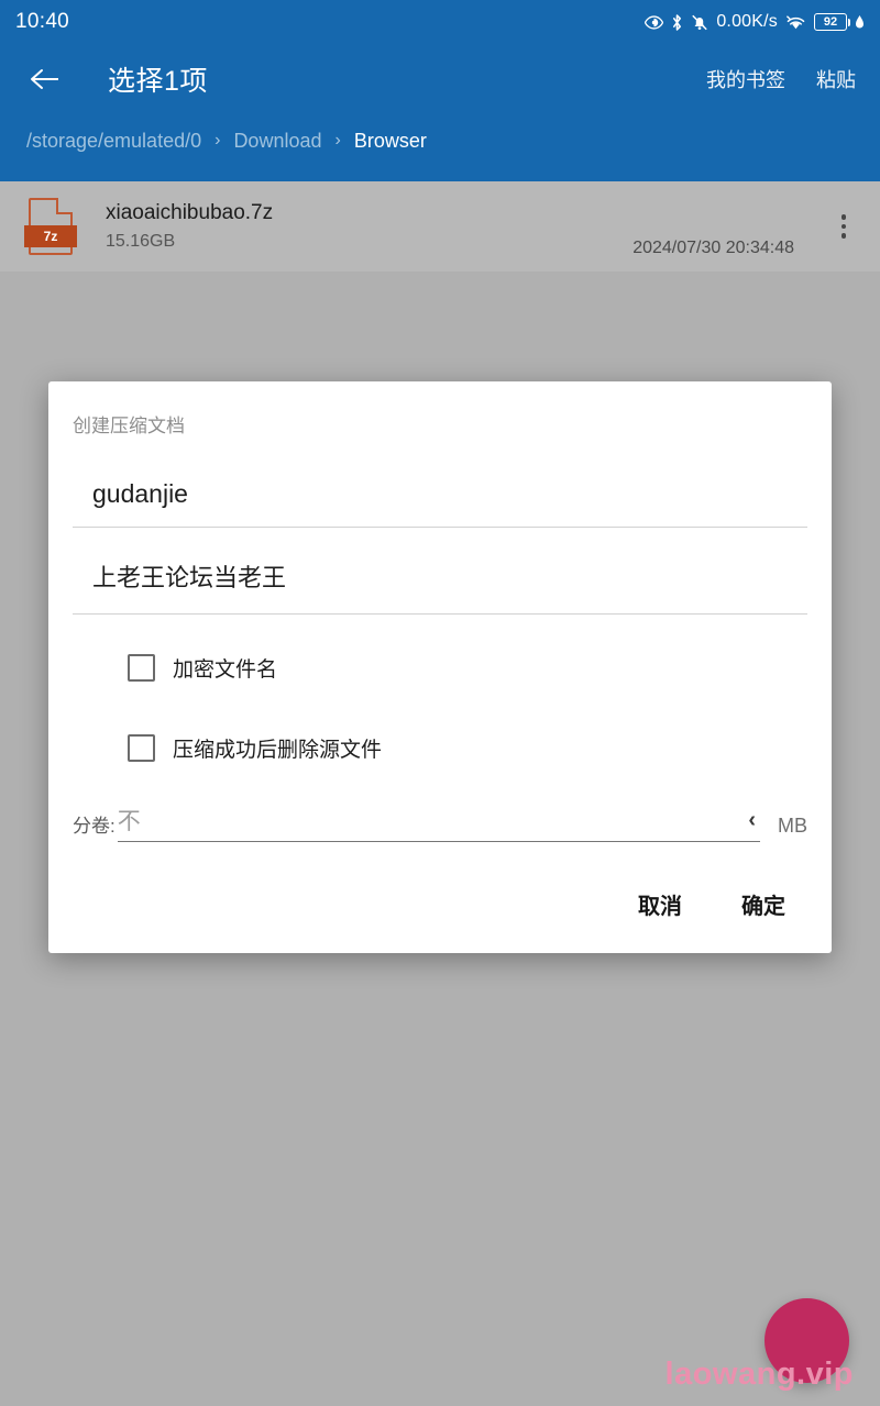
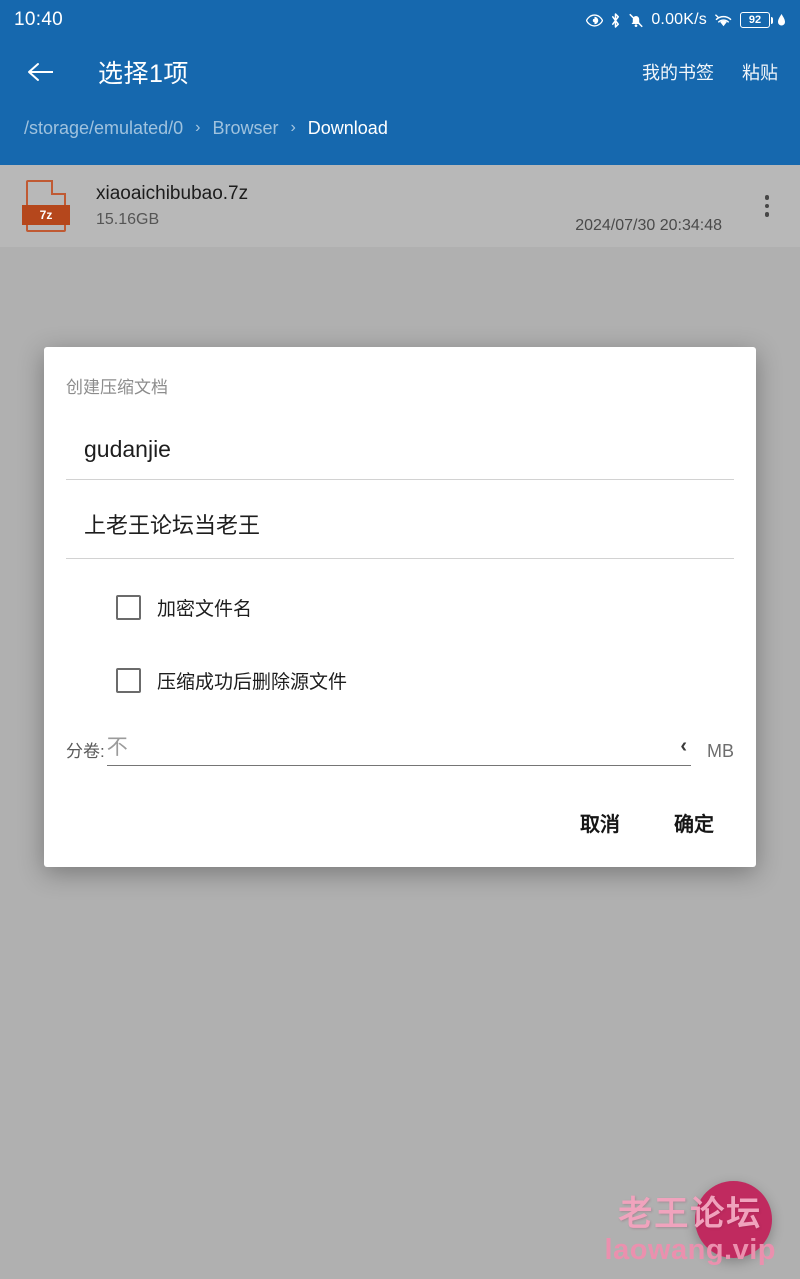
  10:40
  0.00K/s
  92
  选择1项
  我的书签
  粘贴
  /storage/emulated/0
  ›
- Download
+ Browser
  ›
- Browser
+ Download
  7z
  xiaoaichibubao.7z
  15.16GB
  2024/07/30 20:34:48
  创建压缩文档
  gudanjie
  上老王论坛当老王
  加密文件名
  压缩成功后删除源文件
  分卷:
  不
  ‹
  MB
  取消
  确定
+ 老王论坛
  laowang.vip
